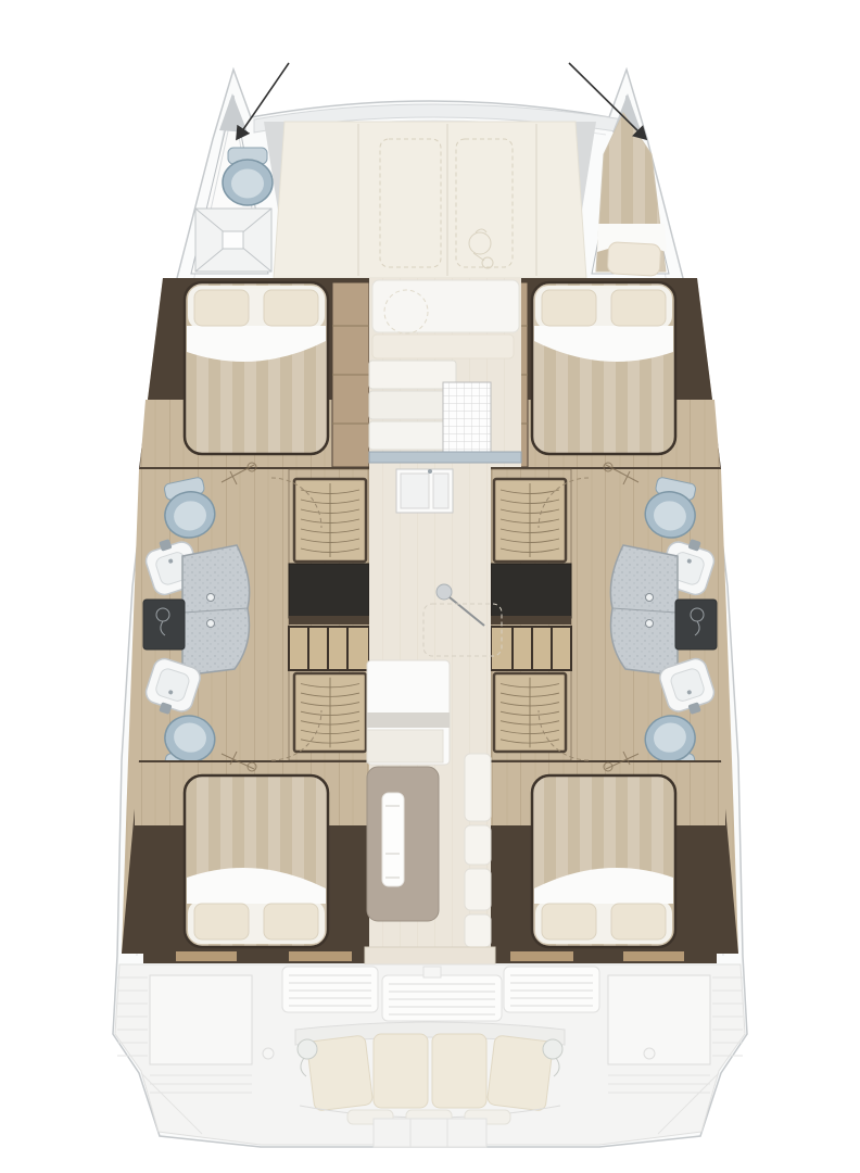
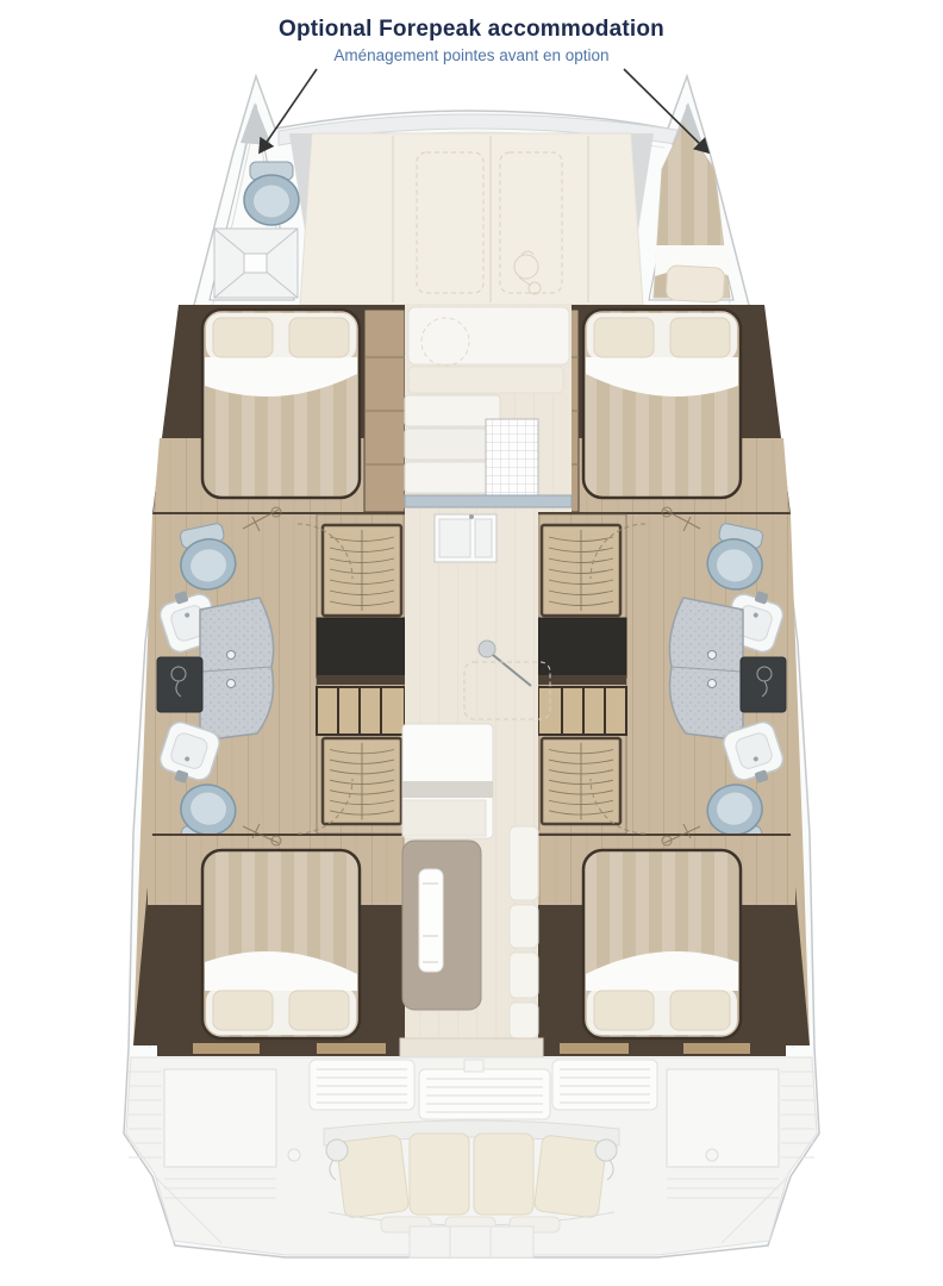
+ Optional Forepeak accommodation
+ Aménagement pointes avant en option
